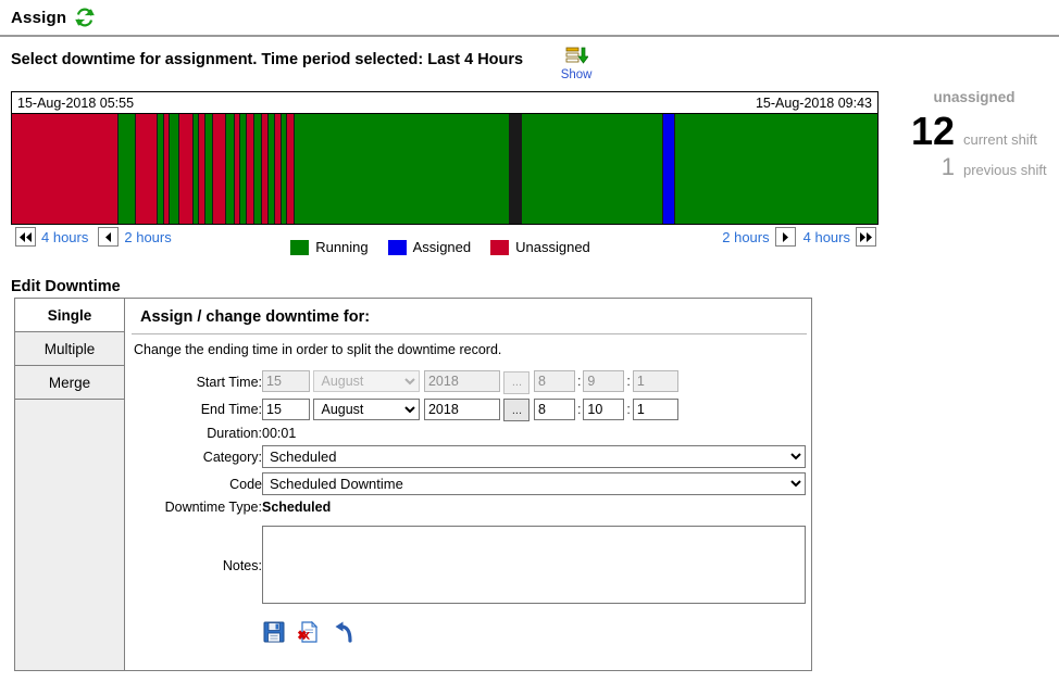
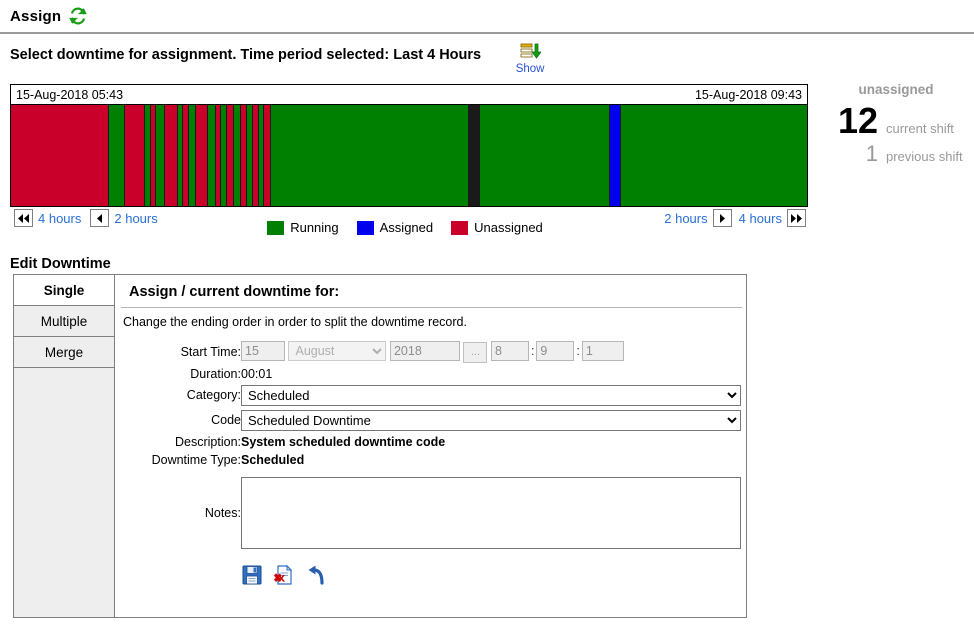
  Assign
  Select downtime for assignment. Time period selected: Last 4 Hours
  Show
- 15-Aug-2018 05:55
+ 15-Aug-2018 05:43
  15-Aug-2018 09:43
  4 hours
  2 hours
  2 hours
  4 hours
  Running
  Assigned
  Unassigned
  unassigned
  12
  current shift
  1
  previous shift
  Edit Downtime
  Single
  Multiple
  Merge
- Assign / change downtime for:
+ Assign / current downtime for:
- Change the ending time in order to split the downtime record.
+ Change the ending order in order to split the downtime record.
  Start Time:	15 August 2018 ... 8 : 9 : 1
- End Time:	15 August 2018 ... 8 : 10 : 1
  Duration:	00:01
  Category:	Scheduled
  Code	Scheduled Downtime
+ Description:	System scheduled downtime code
  Downtime Type:	Scheduled
  Notes:
